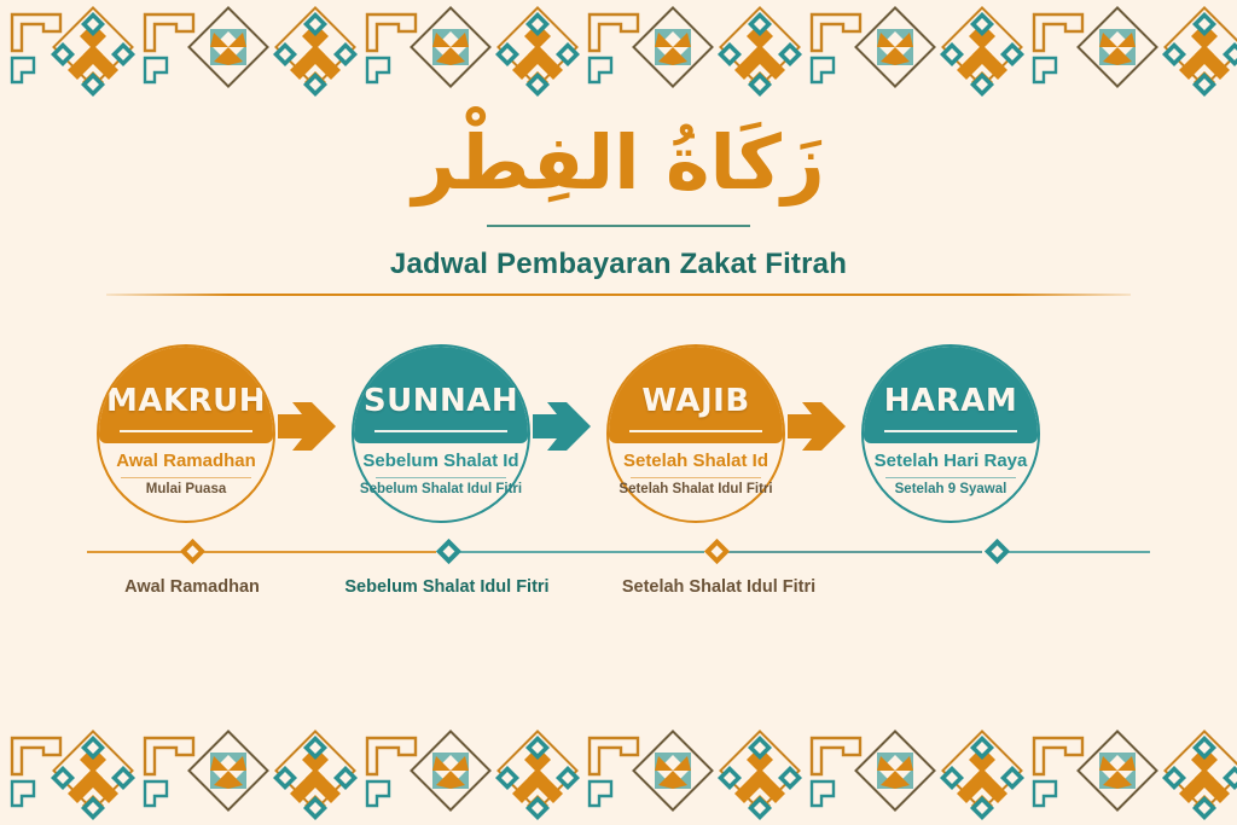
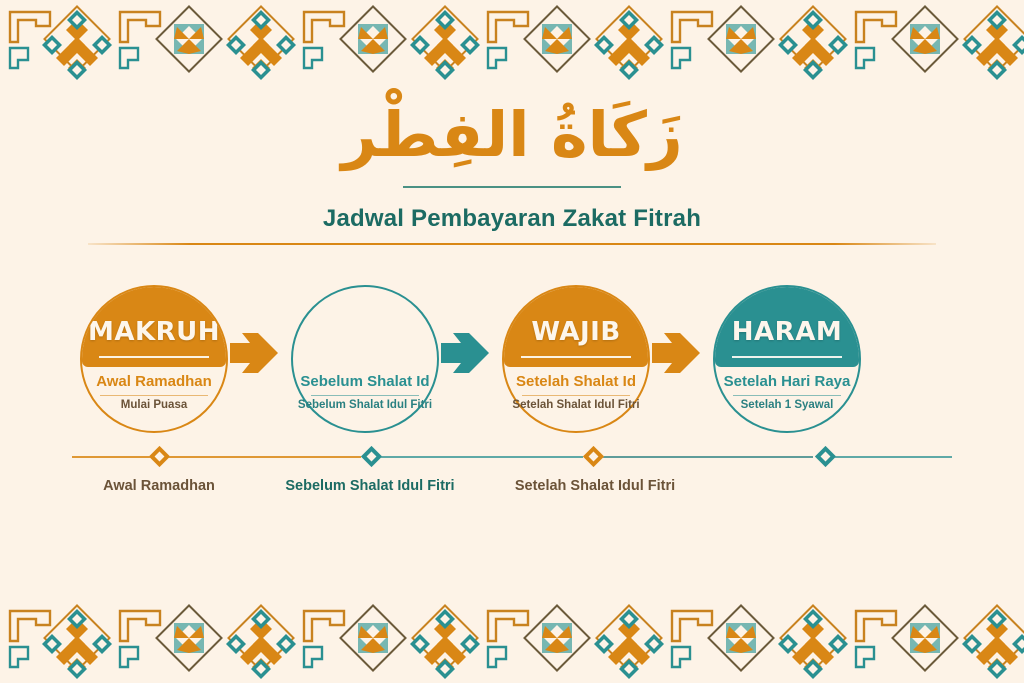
  زَكَاةُ الفِطْر
  Jadwal Pembayaran Zakat Fitrah
  MAKRUH
  Awal Ramadhan
  Mulai Puasa
- SUNNAH
  Sebelum Shalat Id
  Sebelum Shalat Idul Fitri
  WAJIB
  Setelah Shalat Id
  Setelah Shalat Idul Fitri
  HARAM
  Setelah Hari Raya
- Setelah 9 Syawal
+ Setelah 1 Syawal
  Awal Ramadhan
  Sebelum Shalat Idul Fitri
  Setelah Shalat Idul Fitri
